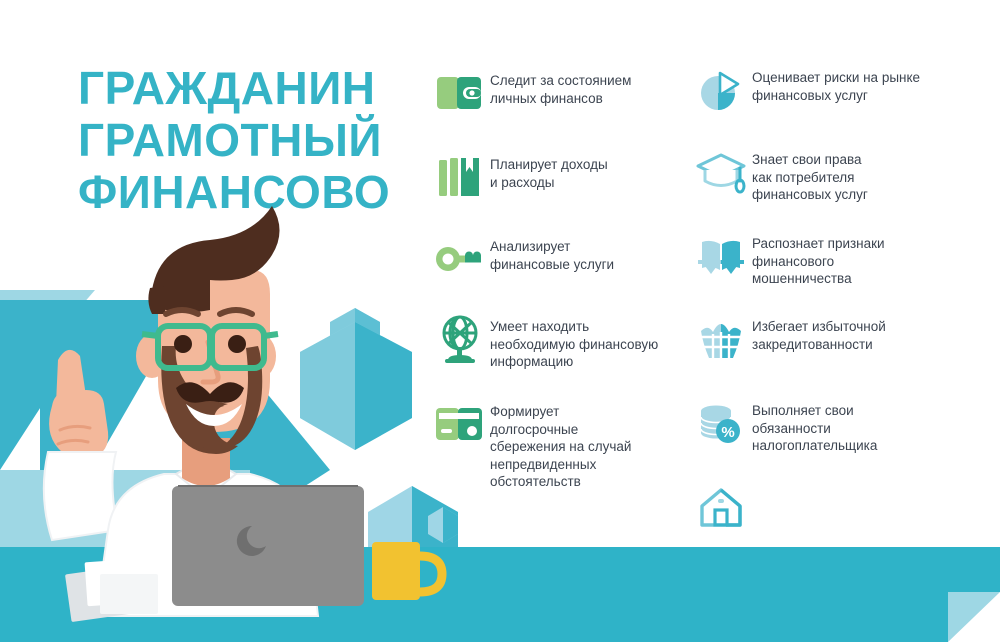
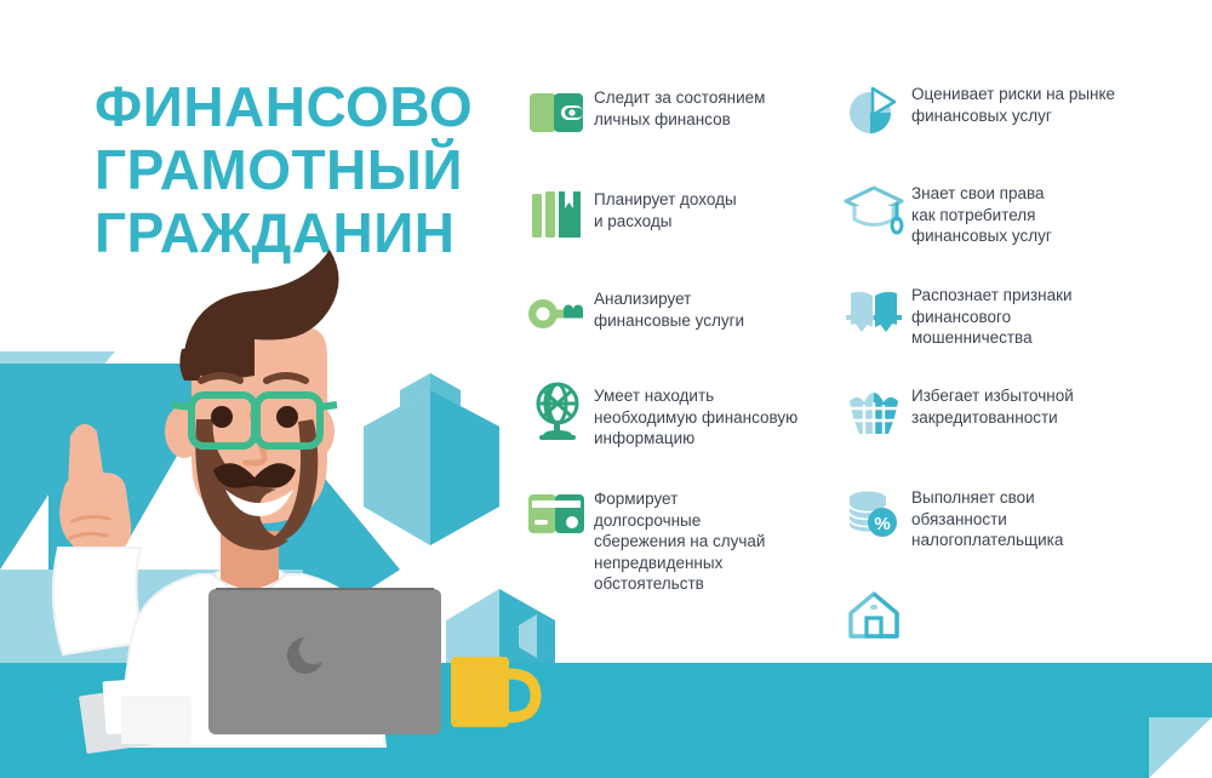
- ГРАЖДАНИН
+ ФИНАНСОВО
  ГРАМОТНЫЙ
- ФИНАНСОВО
+ ГРАЖДАНИН
  Следит за состоянием
  личных финансов
  Планирует доходы
  и расходы
  Анализирует
  финансовые услуги
  Умеет находить
  необходимую финансовую
  информацию
  Формирует
  долгосрочные
  сбережения на случай
  непредвиденных
  обстоятельств
  Оценивает риски на рынке
  финансовых услуг
  Знает свои права
  как потребителя
  финансовых услуг
  Распознает признаки
  финансового
  мошенничества
  Избегает избыточной
  закредитованности
  %
  Выполняет свои
  обязанности
  налогоплательщика
